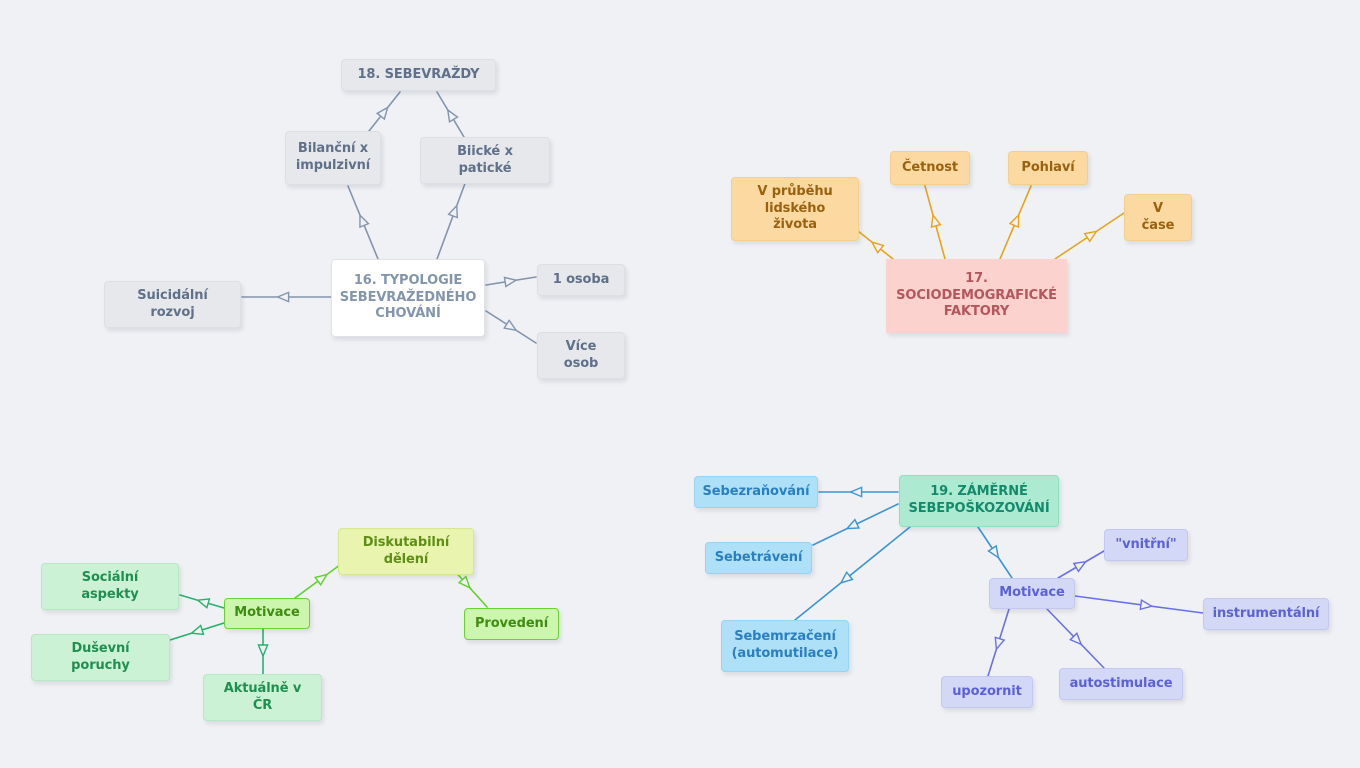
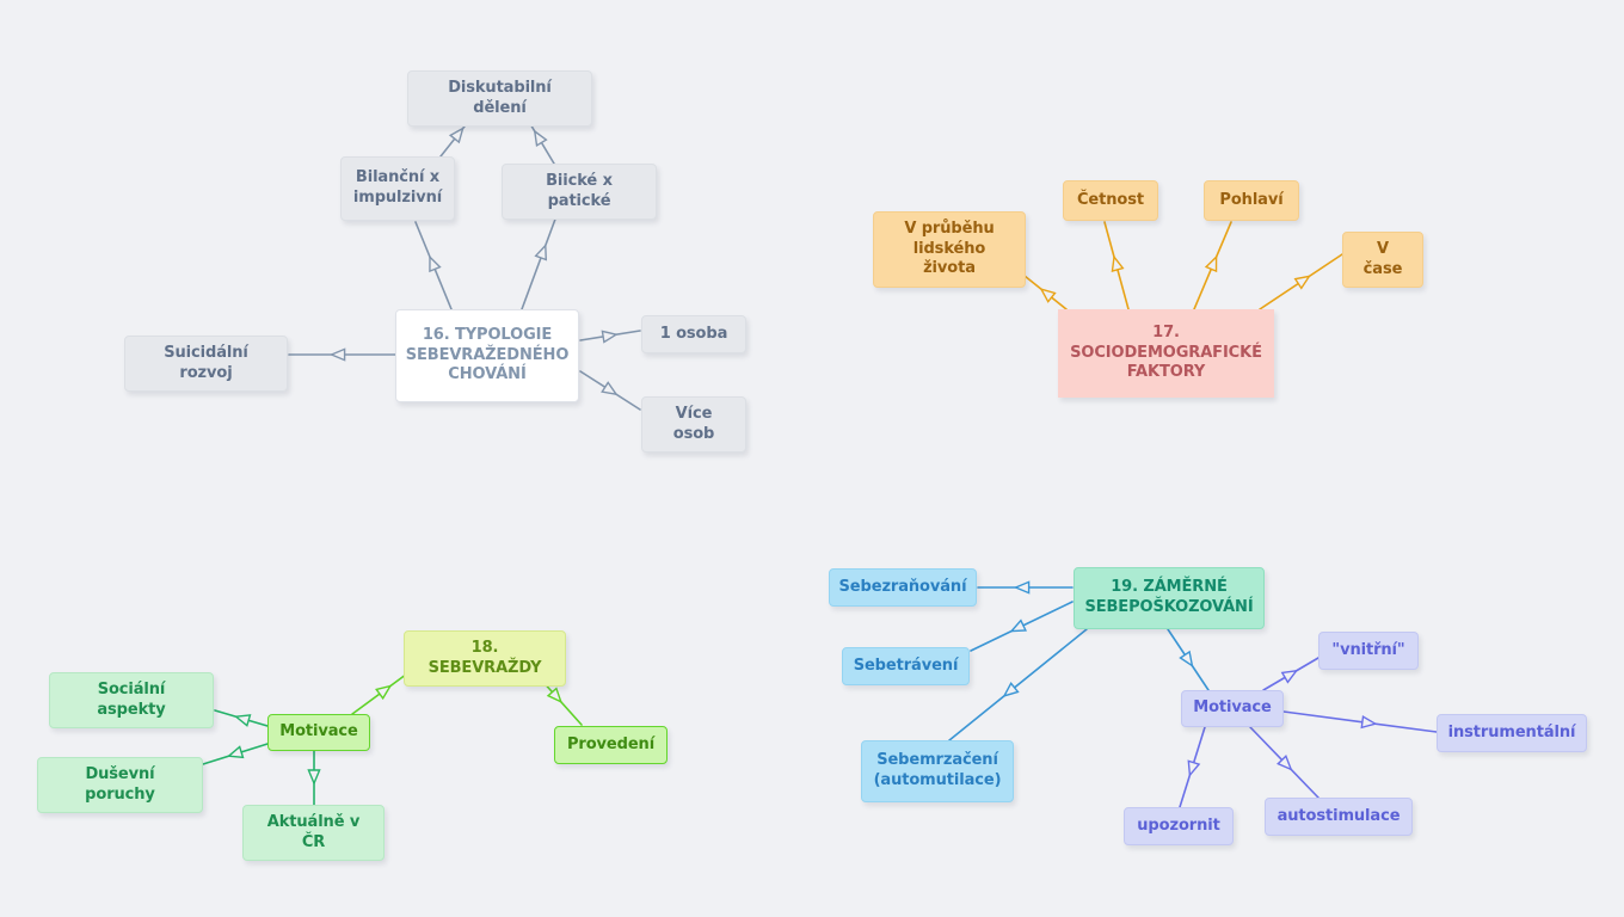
  16. TYPOLOGIE
  SEBEVRAŽEDNÉHO
  CHOVÁNÍ
- 18. SEBEVRAŽDY
+ Diskutabilní dělení
  Bilanční x
  impulzivní
  Biické x patické
  Suicidální rozvoj
  1 osoba
  Více osob
  17.
  SOCIODEMOGRAFICKÉ
  FAKTORY
  V průběhu
  lidského života
  Četnost
  Pohlaví
  V čase
- Diskutabilní dělení
+ 18. SEBEVRAŽDY
  Motivace
  Provedení
  Sociální aspekty
  Duševní poruchy
  Aktuálně v ČR
  19. ZÁMĚRNÉ
  SEBEPOŠKOZOVÁNÍ
  Sebezraňování
  Sebetrávení
  Sebemrzačení
  (automutilace)
  Motivace
  "vnitřní"
  instrumentální
  upozornit
  autostimulace
